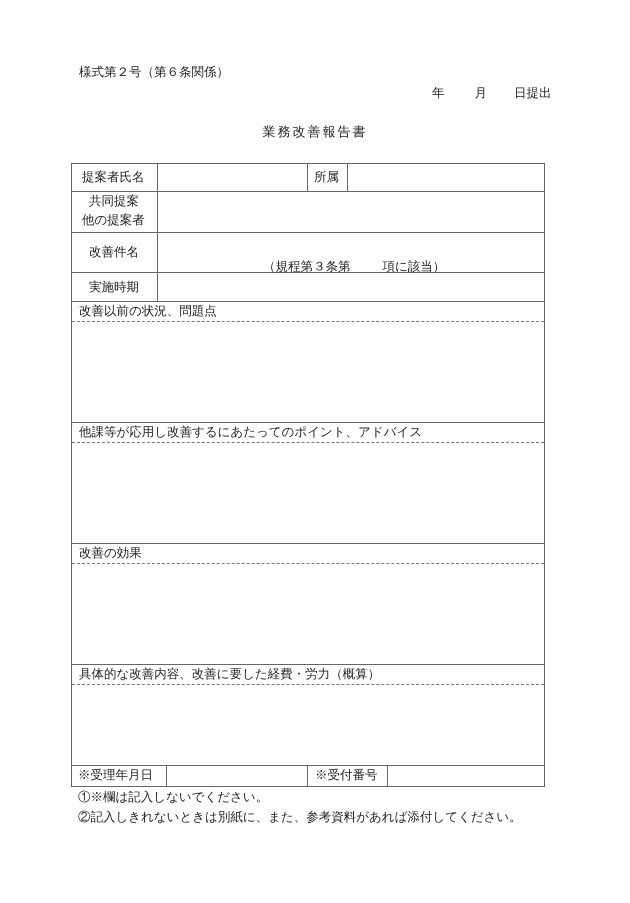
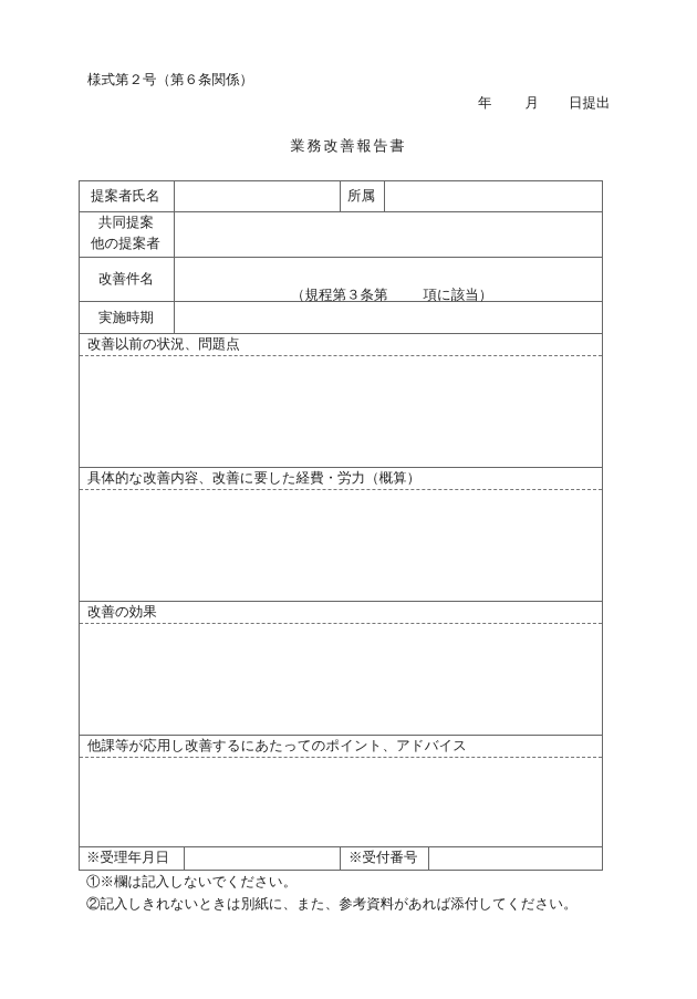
  様式第２号（第６条関係）
  年 月 日提出
  業務改善報告書
  提案者氏名
  所属
  共同提案
  他の提案者
  改善件名
  （規程第３条第 項に該当）
  実施時期
  改善以前の状況、問題点
- 他課等が応用し改善するにあたってのポイント、アドバイス
+ 具体的な改善内容、改善に要した経費・労力（概算）
  改善の効果
- 具体的な改善内容、改善に要した経費・労力（概算）
+ 他課等が応用し改善するにあたってのポイント、アドバイス
  ※受理年月日
  ※受付番号
  ①※欄は記入しないでください。
  ②記入しきれないときは別紙に、また、参考資料があれば添付してください。
